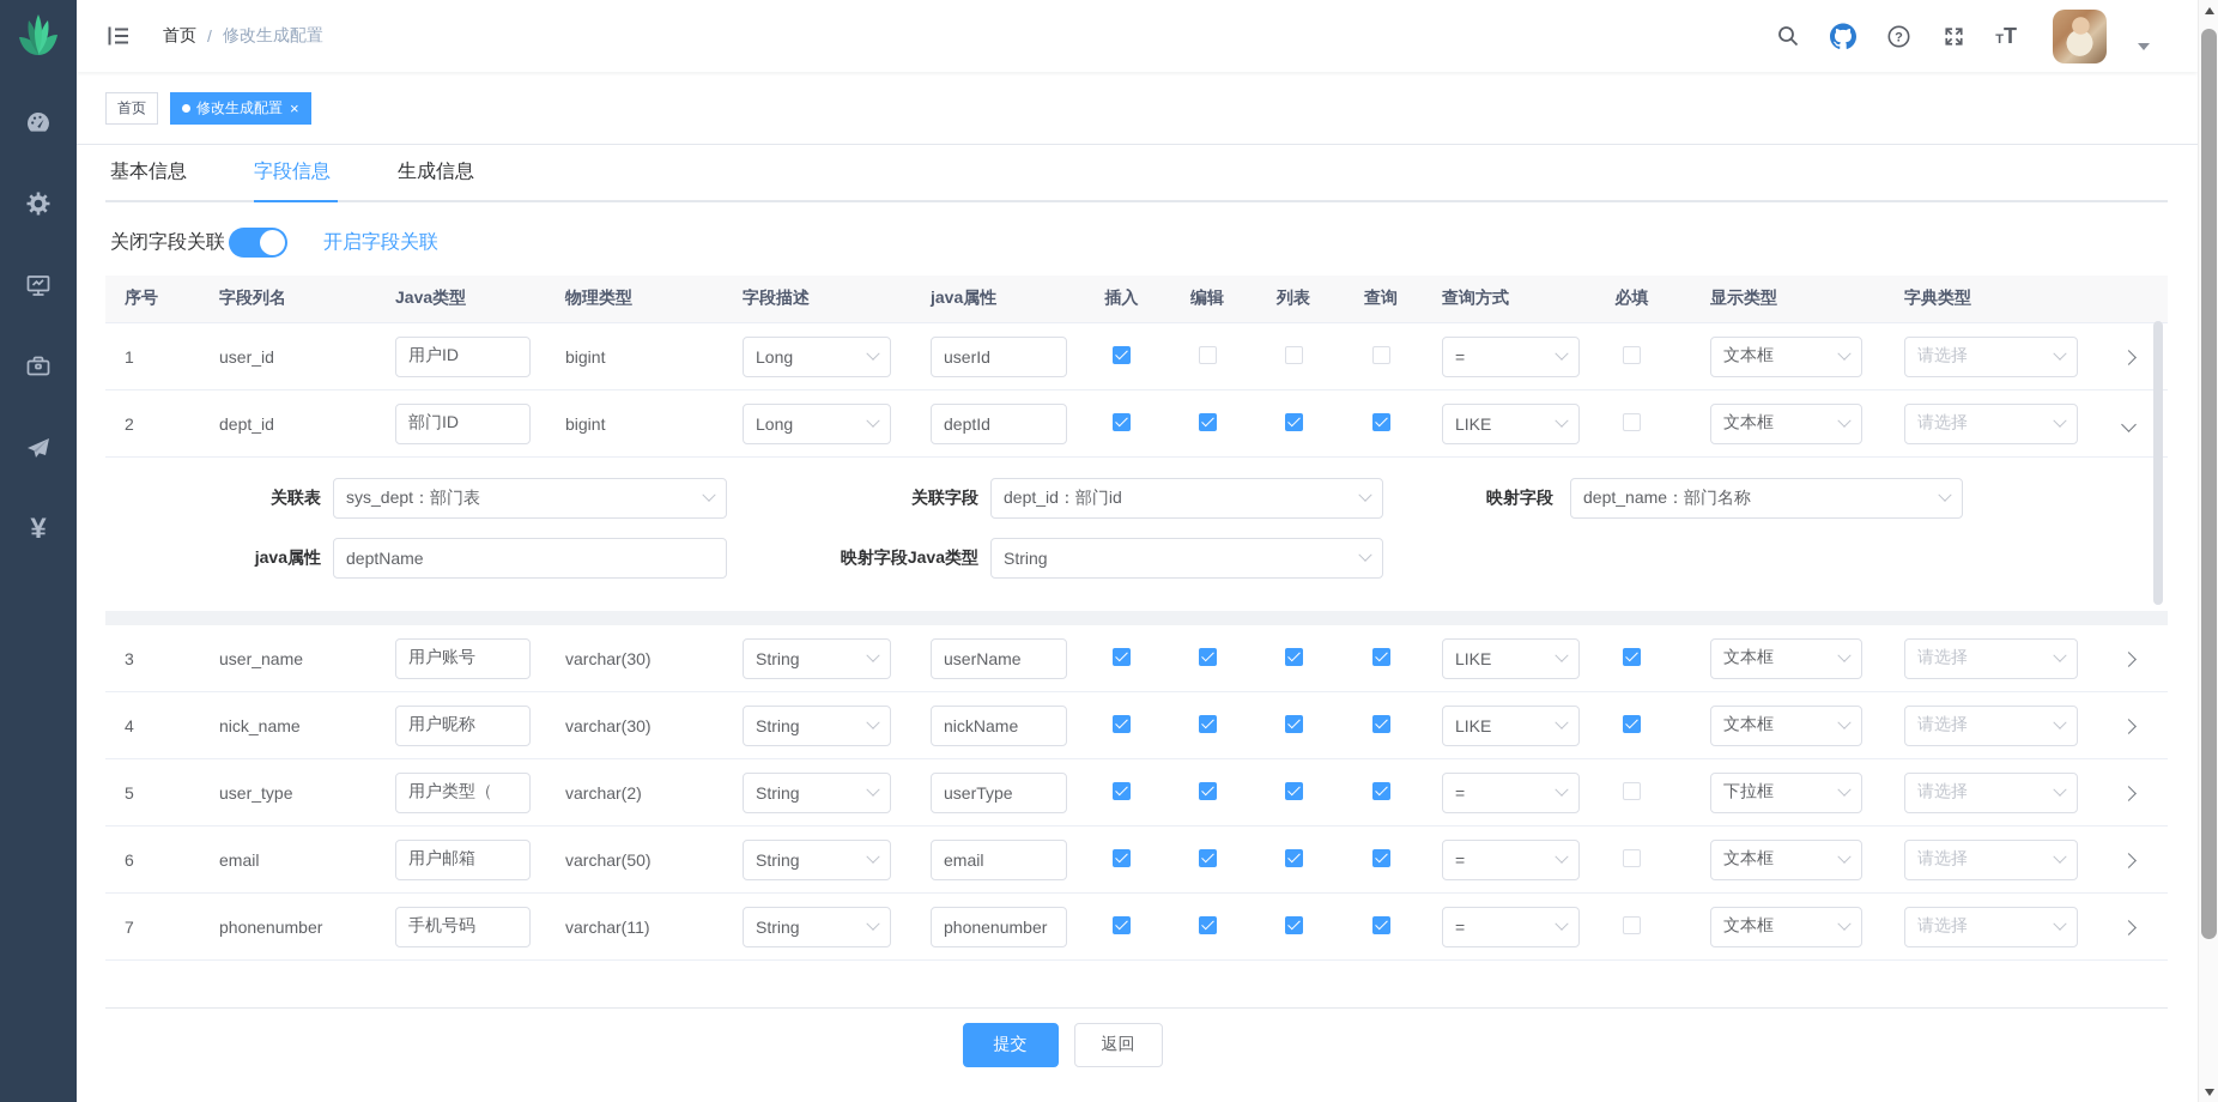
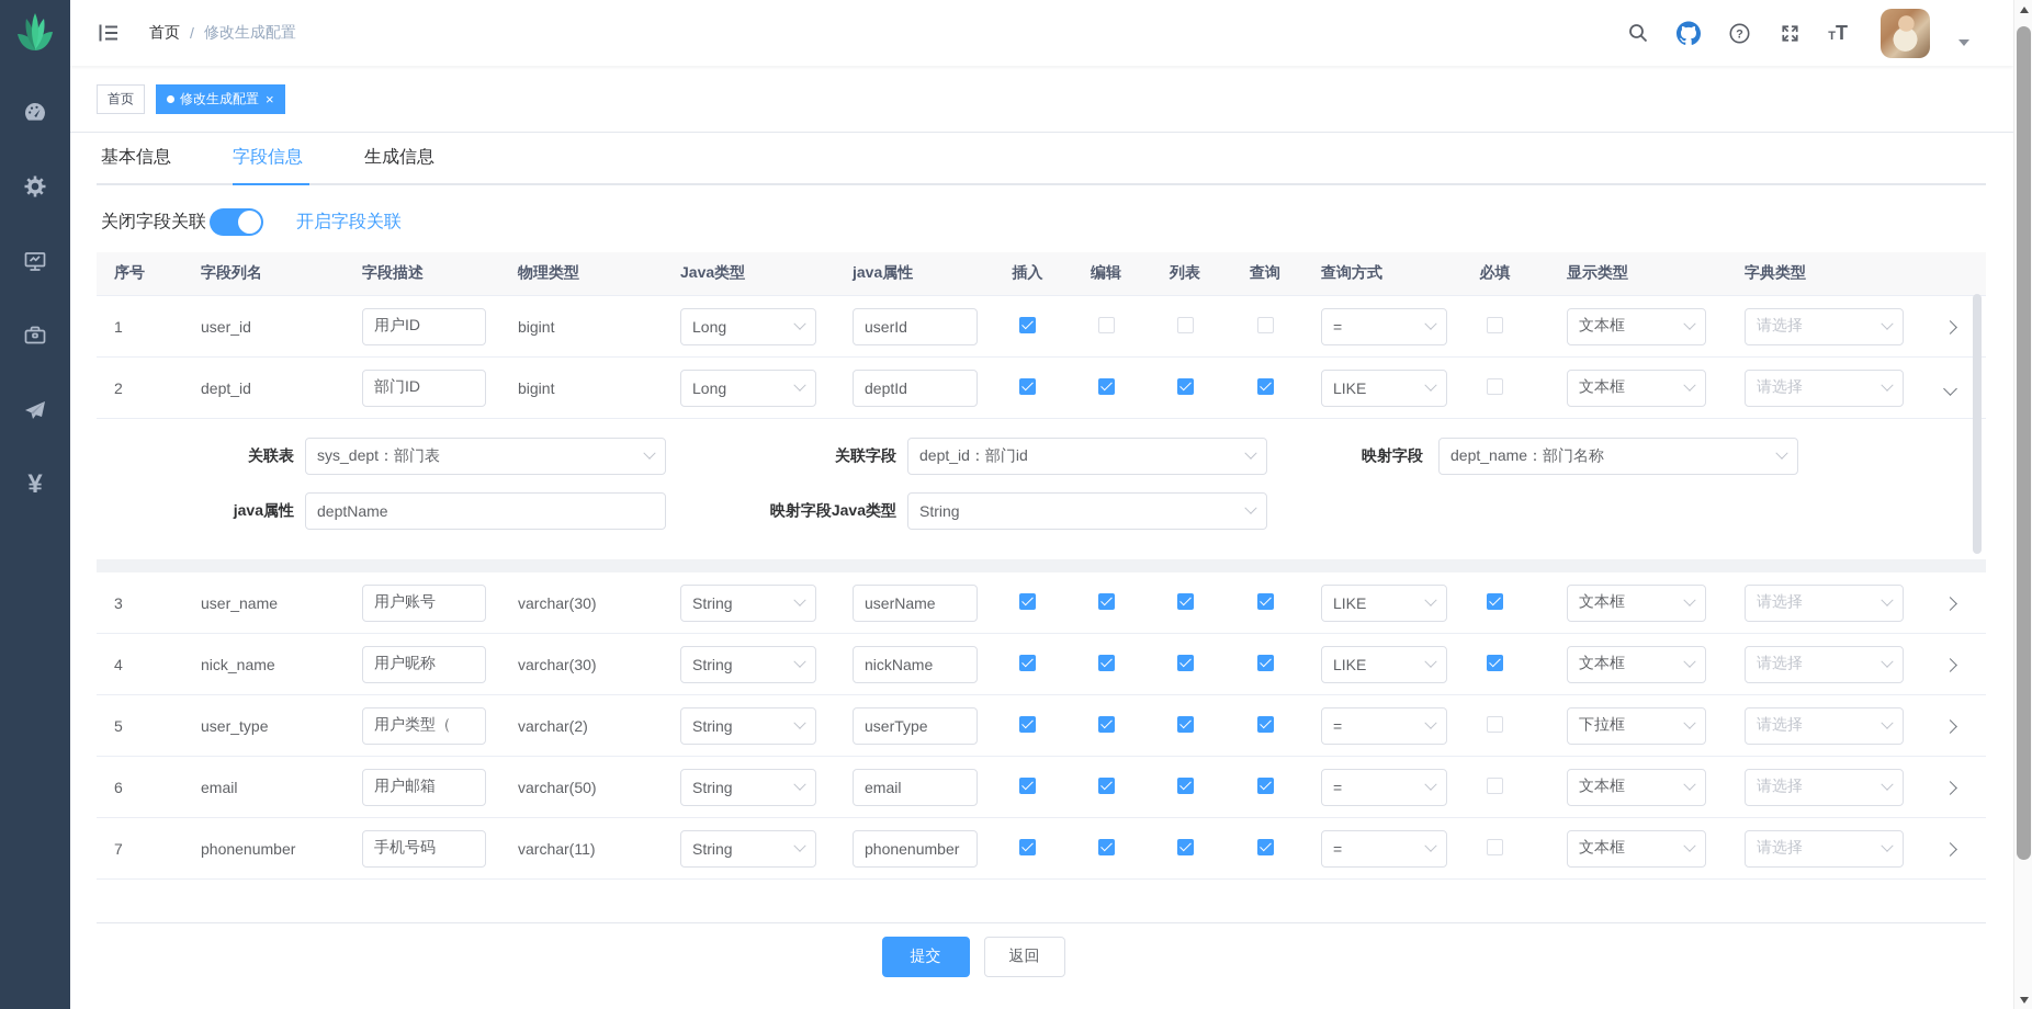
  ¥
  首页
  /
  修改生成配置
  ?
  T
  T
  首页
  修改生成配置
  ×
  基本信息
  字段信息
  生成信息
  关闭字段关联
  开启字段关联
  序号
  字段列名
- Java类型
+ 字段描述
  物理类型
- 字段描述
+ Java类型
  java属性
  插入
  编辑
  列表
  查询
  查询方式
  必填
  显示类型
  字典类型
  1
  user_id
  用户ID
  bigint
  Long
  userId
  =
  文本框
  请选择
  2
  dept_id
  部门ID
  bigint
  Long
  deptId
  LIKE
  文本框
  请选择
  关联表
  sys_dept：部门表
  关联字段
  dept_id：部门id
  映射字段
  dept_name：部门名称
  java属性
  deptName
  映射字段Java类型
  String
  3
  user_name
  用户账号
  varchar(30)
  String
  userName
  LIKE
  文本框
  请选择
  4
  nick_name
  用户昵称
  varchar(30)
  String
  nickName
  LIKE
  文本框
  请选择
  5
  user_type
  用户类型（
  varchar(2)
  String
  userType
  =
  下拉框
  请选择
  6
  email
  用户邮箱
  varchar(50)
  String
  email
  =
  文本框
  请选择
  7
  phonenumber
  手机号码
  varchar(11)
  String
  phonenumber
  =
  文本框
  请选择
  提交
  返回
